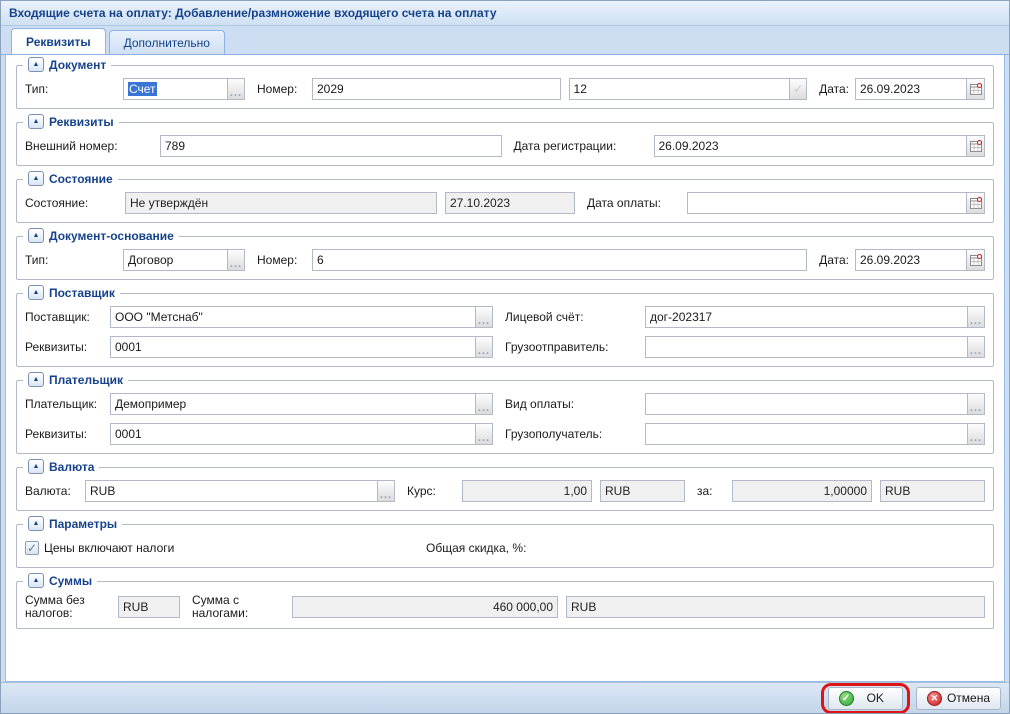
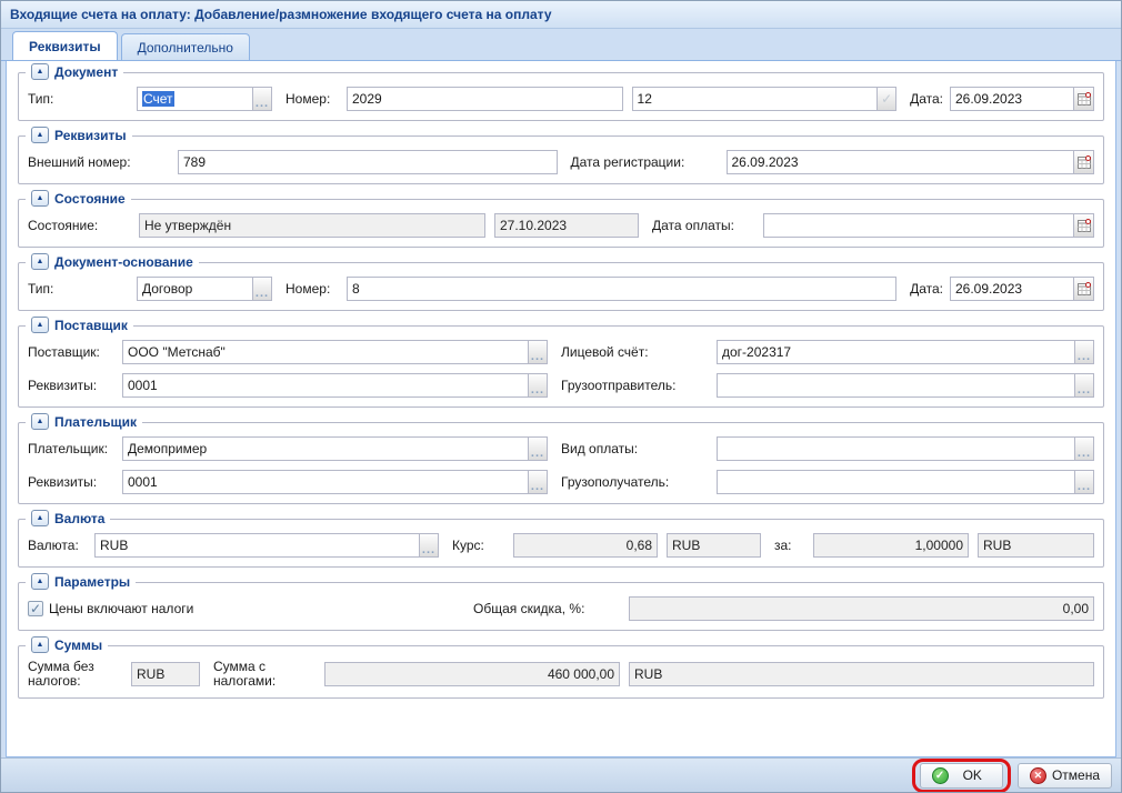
  Входящие счета на оплату: Добавление/размножение входящего счета на оплату
  Реквизиты
  Дополнительно
  Документ
  Тип:
  Счет
  ...
  Номер:
  2029
  12
  ✓
  Дата:
  26.09.2023
  Реквизиты
  Внешний номер:
  789
  Дата регистрации:
  26.09.2023
  Состояние
  Состояние:
  Не утверждён
  27.10.2023
  Дата оплаты:
  Документ-основание
  Тип:
  Договор
  ...
  Номер:
- 6
+ 8
  Дата:
  26.09.2023
  Поставщик
  Поставщик:
  ООО "Метснаб"
  ...
  Лицевой счёт:
  дог-202317
  ...
  Реквизиты:
  0001
  ...
  Грузоотправитель:
  ...
  Плательщик
  Плательщик:
  Демопример
  ...
  Вид оплаты:
  ...
  Реквизиты:
  0001
  ...
  Грузополучатель:
  ...
  Валюта
  Валюта:
  RUB
  ...
  Курс:
- 1,00
+ 0,68
  RUB
  за:
  1,00000
  RUB
  Параметры
  ✓
  Цены включают налоги
  Общая скидка, %:
+ 0,00
  Суммы
  Сумма без налогов:
  RUB
  Сумма с налогами:
  460 000,00
  RUB
  ✓
  OK
  ✕
  Отмена
